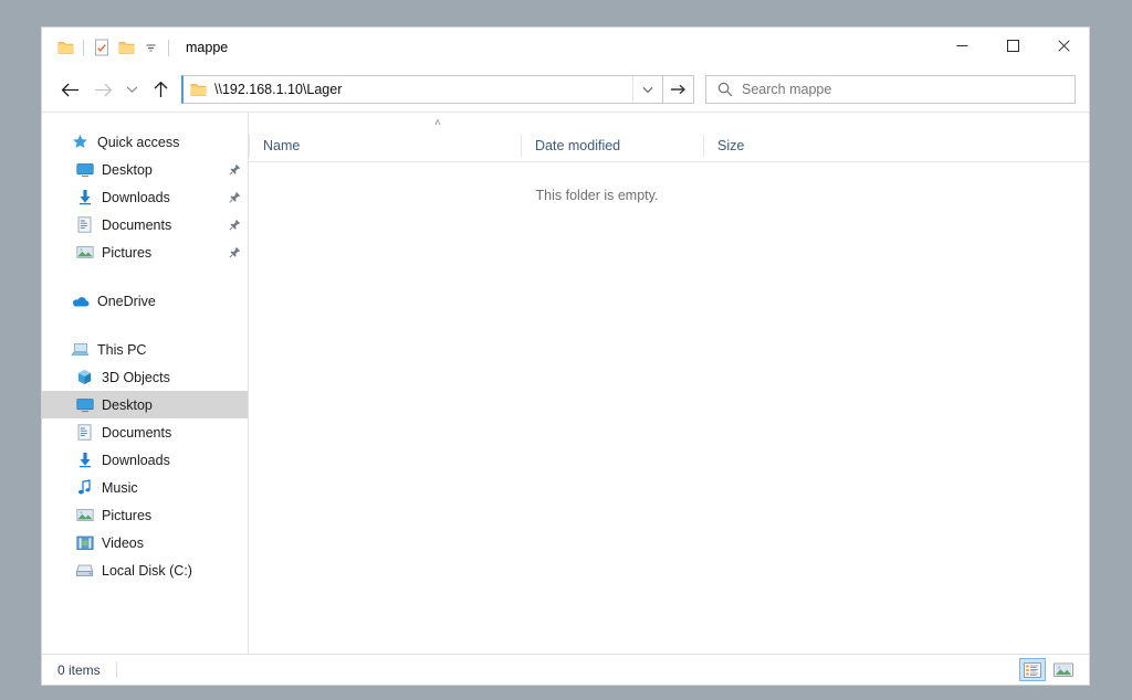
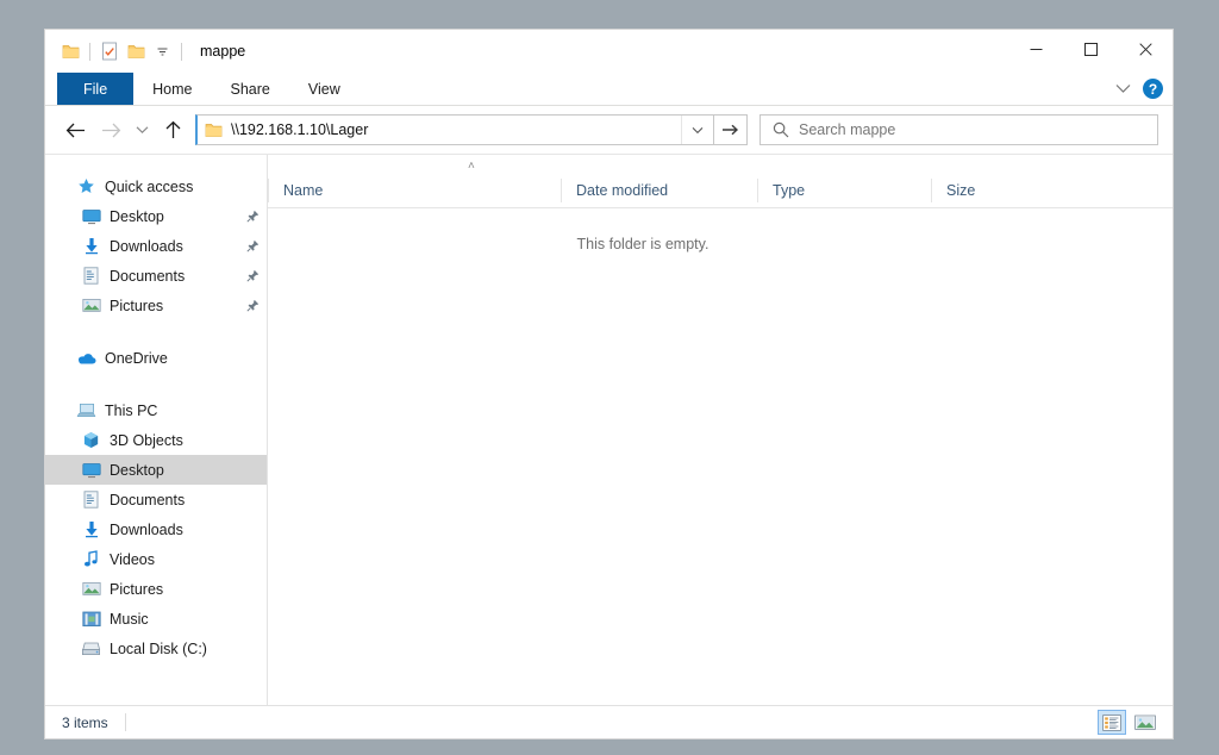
  mappe
+ File
+ Home
+ Share
+ View
+ ?
  \\192.168.1.10\Lager
  Search mappe
  Quick access
  Desktop
  Downloads
  Documents
  Pictures
  OneDrive
  This PC
  3D Objects
  Desktop
  Documents
  Downloads
- Music
+ Videos
  Pictures
- Videos
+ Music
  Local Disk (C:)
  ˄
  Name
  Date modified
+ Type
  Size
  This folder is empty.
- 0 items
+ 3 items
